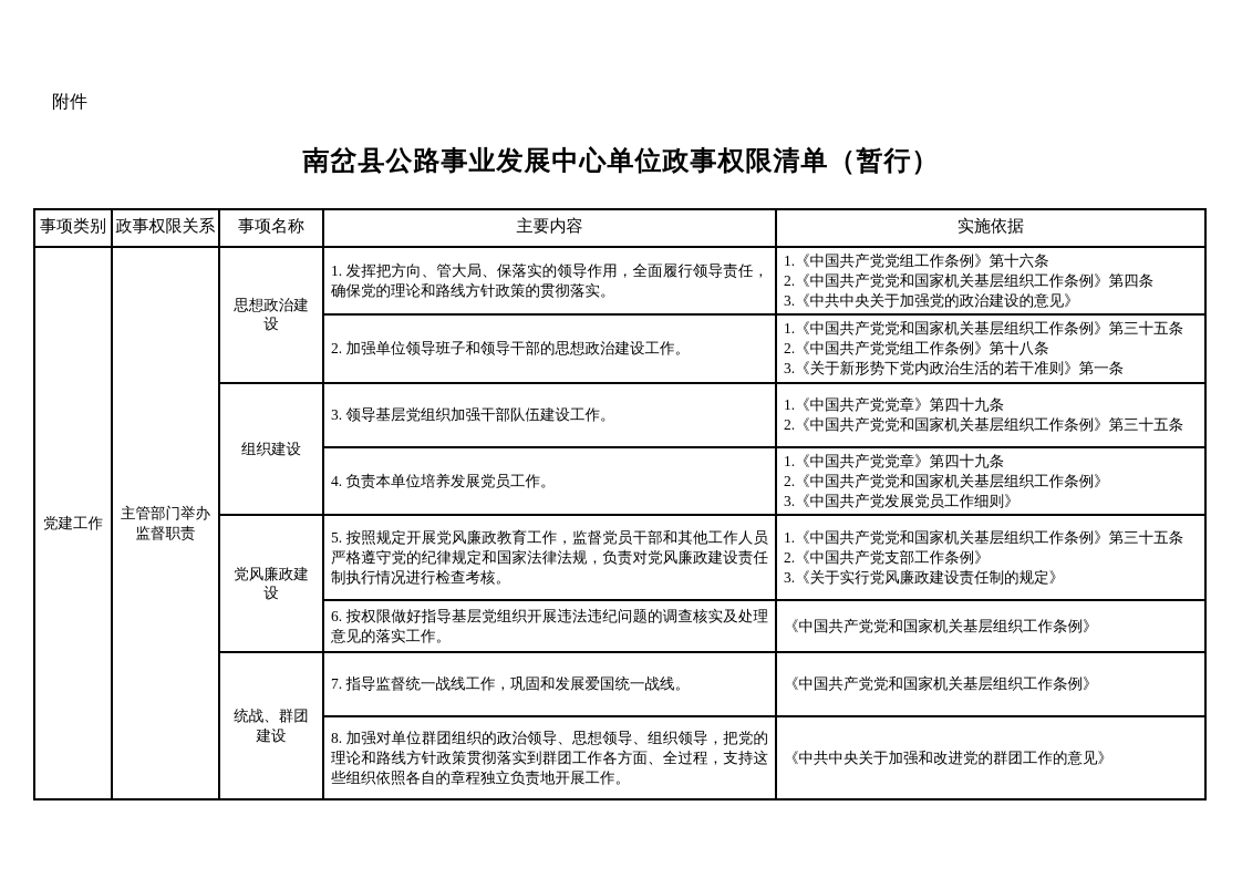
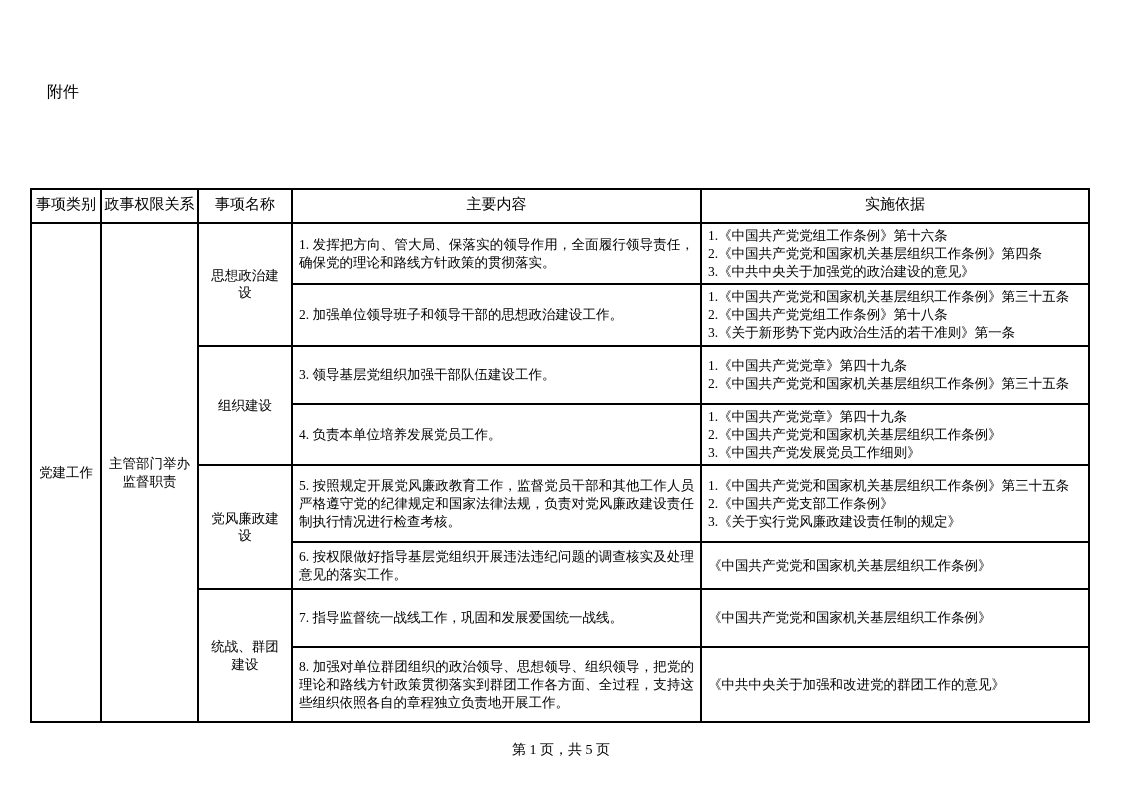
  附件
- 南岔县公路事业发展中心单位政事权限清单（暂行）
  事项类别	政事权限关系	事项名称	主要内容	实施依据
  党建工作	主管部门举办 监督职责	思想政治建设	1. 发挥把方向、管大局、保落实的领导作用，全面履行领导责任，确保党的理论和路线方针政策的贯彻落实。	1.《中国共产党党组工作条例》第十六条 2.《中国共产党党和国家机关基层组织工作条例》第四条 3.《中共中央关于加强党的政治建设的意见》
  2. 加强单位领导班子和领导干部的思想政治建设工作。	1.《中国共产党党和国家机关基层组织工作条例》第三十五条 2.《中国共产党党组工作条例》第十八条 3.《关于新形势下党内政治生活的若干准则》第一条
  组织建设	3. 领导基层党组织加强干部队伍建设工作。	1.《中国共产党党章》第四十九条 2.《中国共产党党和国家机关基层组织工作条例》第三十五条
  4. 负责本单位培养发展党员工作。	1.《中国共产党党章》第四十九条 2.《中国共产党党和国家机关基层组织工作条例》 3.《中国共产党发展党员工作细则》
  党风廉政建设	5. 按照规定开展党风廉政教育工作，监督党员干部和其他工作人员严格遵守党的纪律规定和国家法律法规，负责对党风廉政建设责任制执行情况进行检查考核。	1.《中国共产党党和国家机关基层组织工作条例》第三十五条 2.《中国共产党支部工作条例》 3.《关于实行党风廉政建设责任制的规定》
  6. 按权限做好指导基层党组织开展违法违纪问题的调查核实及处理意见的落实工作。	《中国共产党党和国家机关基层组织工作条例》
  统战、群团建设	7. 指导监督统一战线工作，巩固和发展爱国统一战线。	《中国共产党党和国家机关基层组织工作条例》
  8. 加强对单位群团组织的政治领导、思想领导、组织领导，把党的理论和路线方针政策贯彻落实到群团工作各方面、全过程，支持这些组织依照各自的章程独立负责地开展工作。	《中共中央关于加强和改进党的群团工作的意见》
+ 第 1 页，共 5 页
